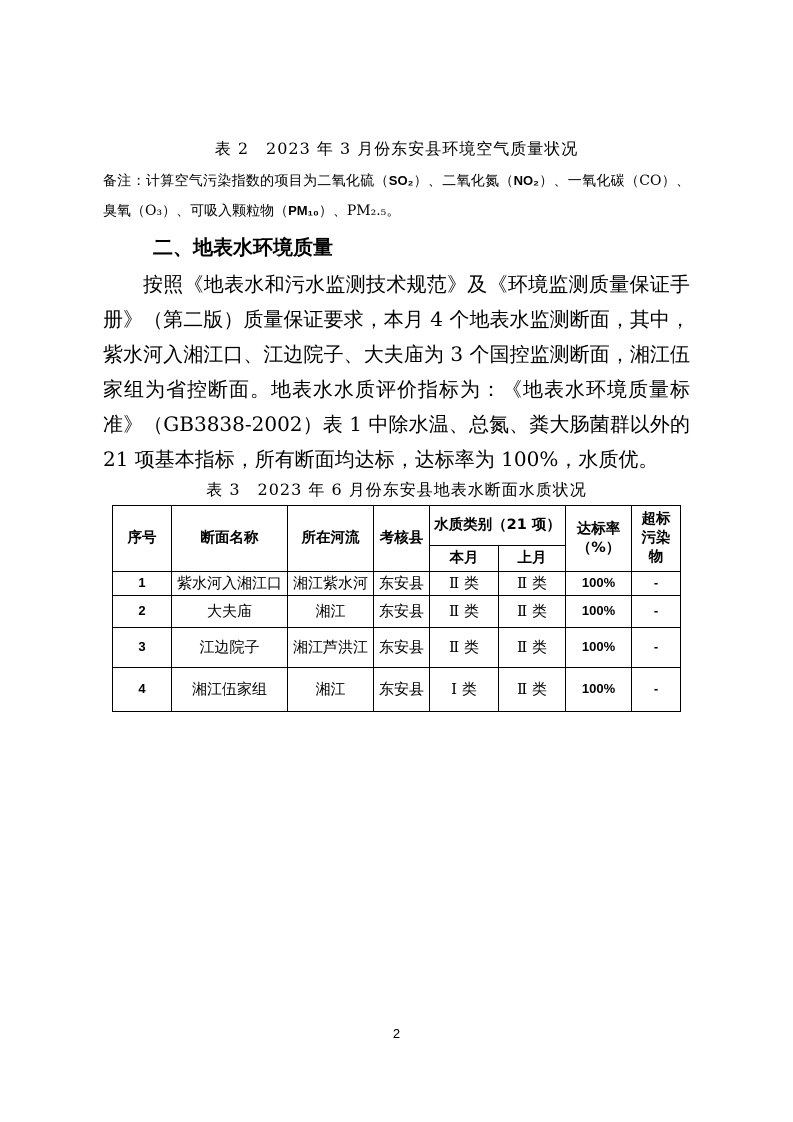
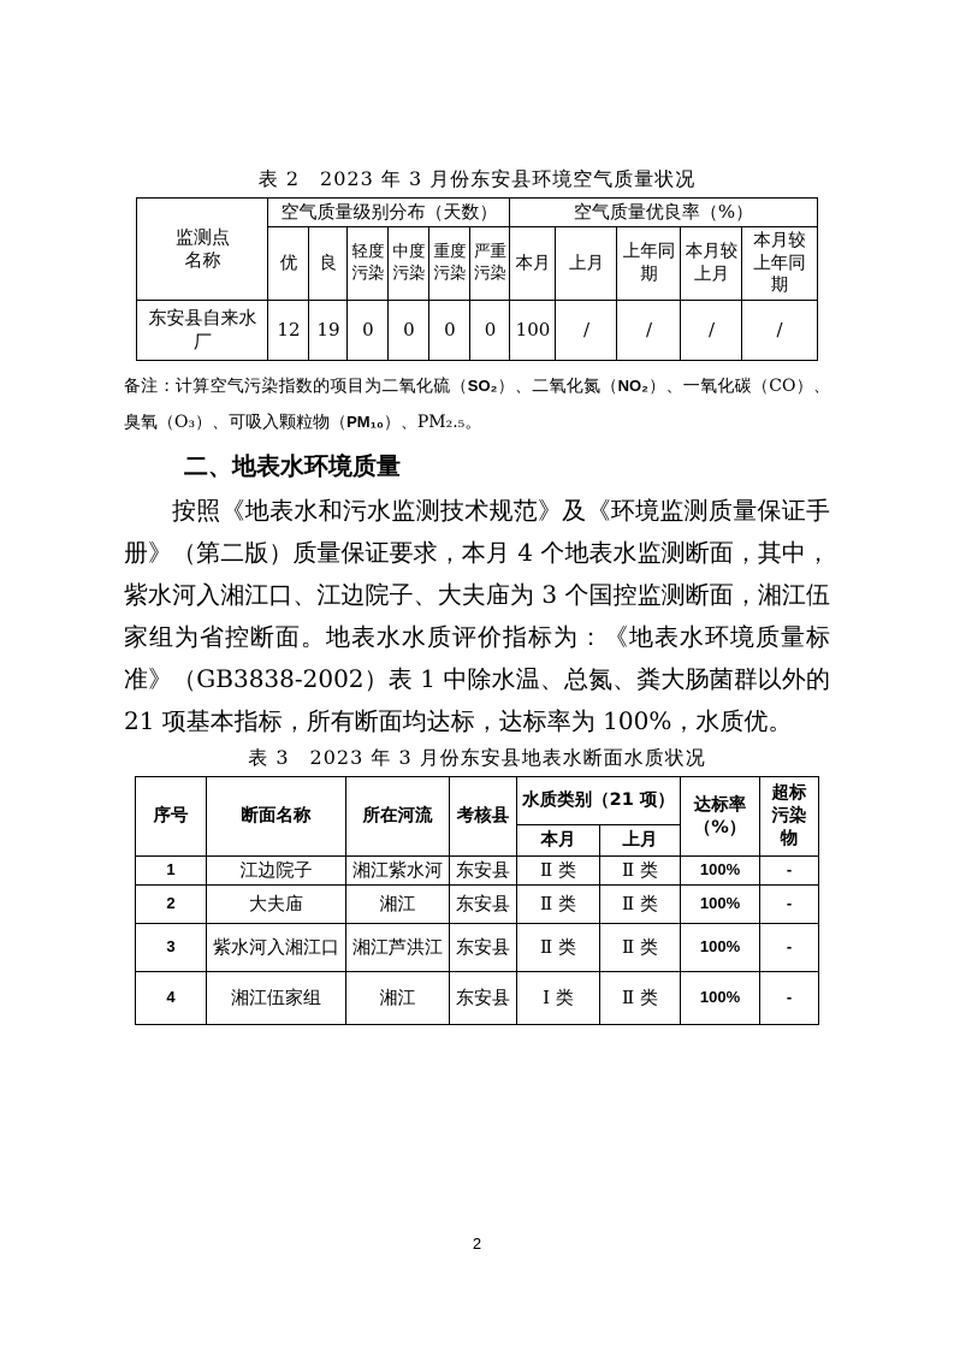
  表 2 2023 年 3 月份东安县环境空气质量状况
+ 监测点 名称	空气质量级别分布（天数）	空气质量优良率（%）
+ 优	良	轻度污染	中度污染	重度污染	严重污染	本月	上月	上年同期	本月较上月	本月较上年同期
+ 东安县自来水厂	12	19	0	0	0	0	100	/	/	/	/
  备注：计算空气污染指数的项目为二氧化硫（SO₂）、二氧化氮（NO₂）、一氧化碳（CO）、臭氧（O₃）、可吸入颗粒物（PM₁₀）、PM₂.₅。
  二、地表水环境质量
  按照《地表水和污水监测技术规范》及《环境监测质量保证手册》（第二版）质量保证要求，本月 4 个地表水监测断面，其中，紫水河入湘江口、江边院子、大夫庙为 3 个国控监测断面，湘江伍家组为省控断面。地表水水质评价指标为：《地表水环境质量标准》（GB3838-2002）表 1 中除水温、总氮、粪大肠菌群以外的 21 项基本指标，所有断面均达标，达标率为 100%，水质优。
- 表 3 2023 年 6 月份东安县地表水断面水质状况
+ 表 3 2023 年 3 月份东安县地表水断面水质状况
  序号	断面名称	所在河流	考核县	水质类别（21 项）	达标率 （%）	超标 污染 物
  本月	上月
- 1	紫水河入湘江口	湘江紫水河	东安县	Ⅱ 类	Ⅱ 类	100%	-
+ 1	江边院子	湘江紫水河	东安县	Ⅱ 类	Ⅱ 类	100%	-
  2	大夫庙	湘江	东安县	Ⅱ 类	Ⅱ 类	100%	-
- 3	江边院子	湘江芦洪江	东安县	Ⅱ 类	Ⅱ 类	100%	-
+ 3	紫水河入湘江口	湘江芦洪江	东安县	Ⅱ 类	Ⅱ 类	100%	-
  4	湘江伍家组	湘江	东安县	Ⅰ 类	Ⅱ 类	100%	-
  2
